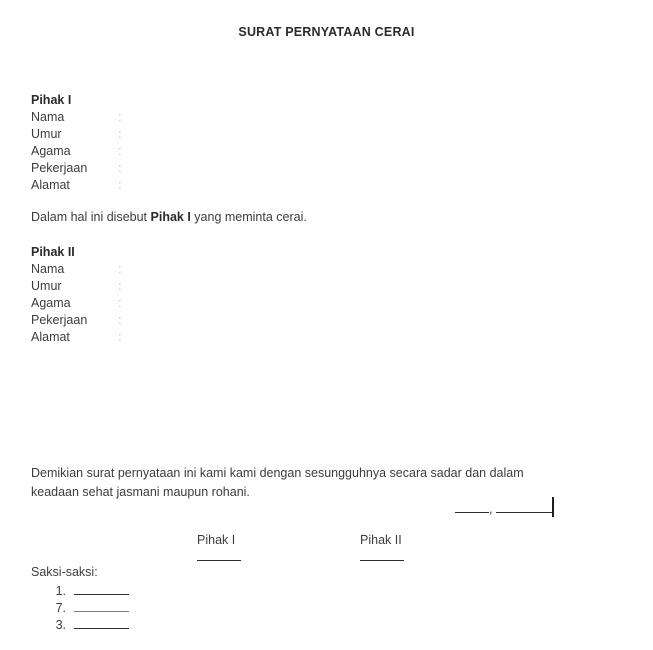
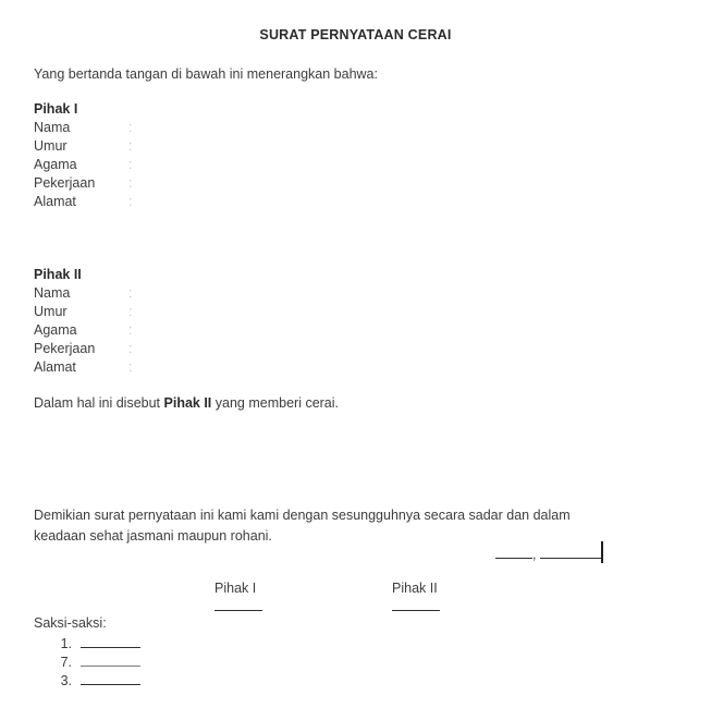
  SURAT PERNYATAAN CERAI
+ Yang bertanda tangan di bawah ini menerangkan bahwa:
  Pihak I
  Nama
  :
  Umur
  :
  Agama
  :
  Pekerjaan
  :
  Alamat
  :
- Dalam hal ini disebut Pihak I yang meminta cerai.
  Pihak II
  Nama
  :
  Umur
  :
  Agama
  :
  Pekerjaan
  :
  Alamat
  :
+ Dalam hal ini disebut Pihak II yang memberi cerai.
  Demikian surat pernyataan ini kami kami dengan sesungguhnya secara sadar dan dalam keadaan sehat jasmani maupun rohani.
  ,
  Pihak I
  Pihak II
  Saksi-saksi:
  1.
  7.
  3.
